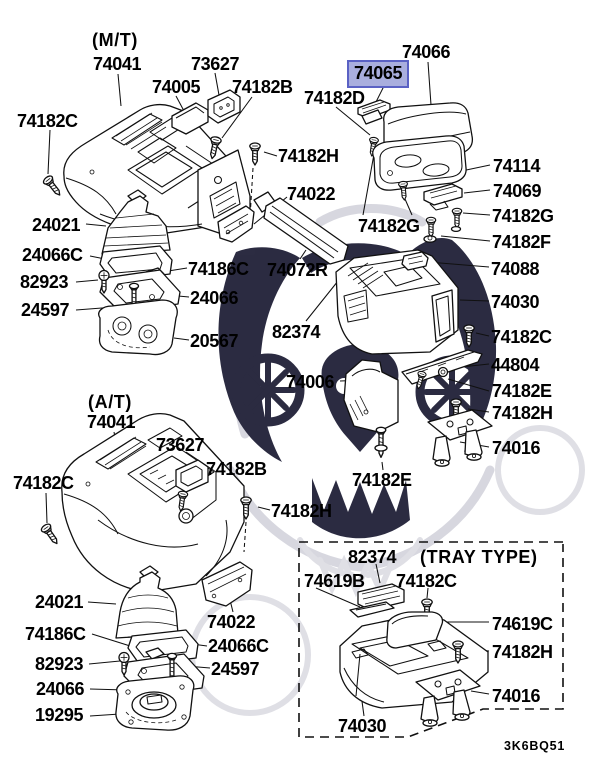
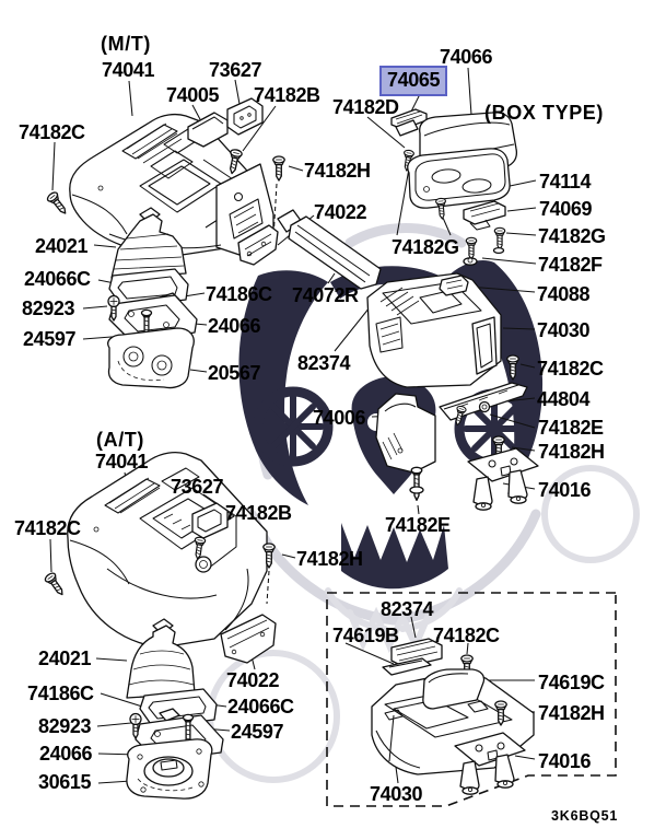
  (M/T)
  74041
  73627
  74005
  74182B
  74182C
  74066
  74065
  74182D
+ (BOX TYPE)
  74182H
  74022
  74114
  74069
  74182G
  74182F
  74182G
  24021
  24066C
  82923
  24597
  74186C
  24066
  20567
  74072R
  82374
  74088
  74030
  74182C
  44804
  74006
  74182E
  74182H
  74016
  74182E
  (A/T)
  74041
  73627
  74182B
  74182C
  74182H
  24021
  74022
  74186C
  24066C
  82923
  24597
  24066
- 19295
+ 30615
  82374
- (TRAY TYPE)
  74619B
  74182C
  74619C
  74182H
  74016
  74030
  3K6BQ51
